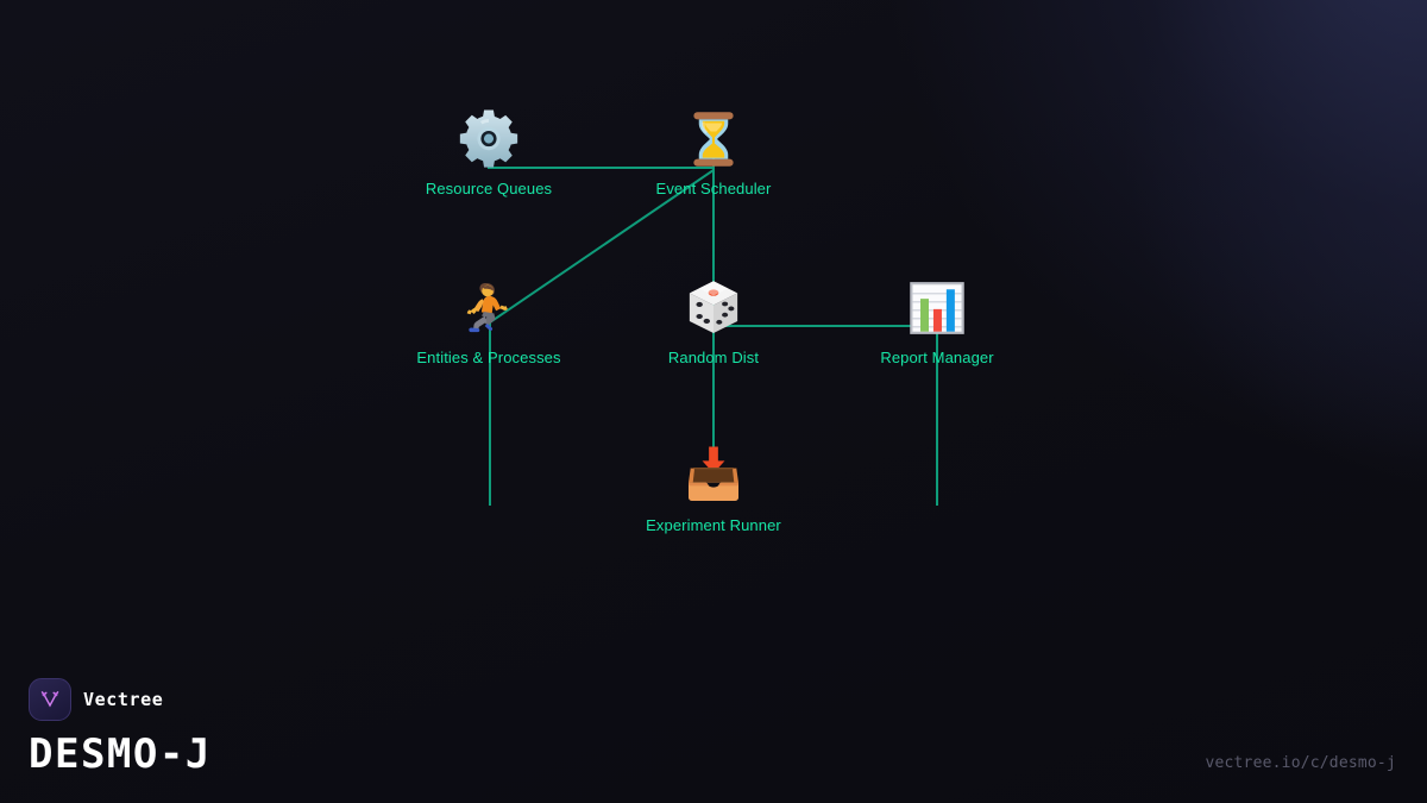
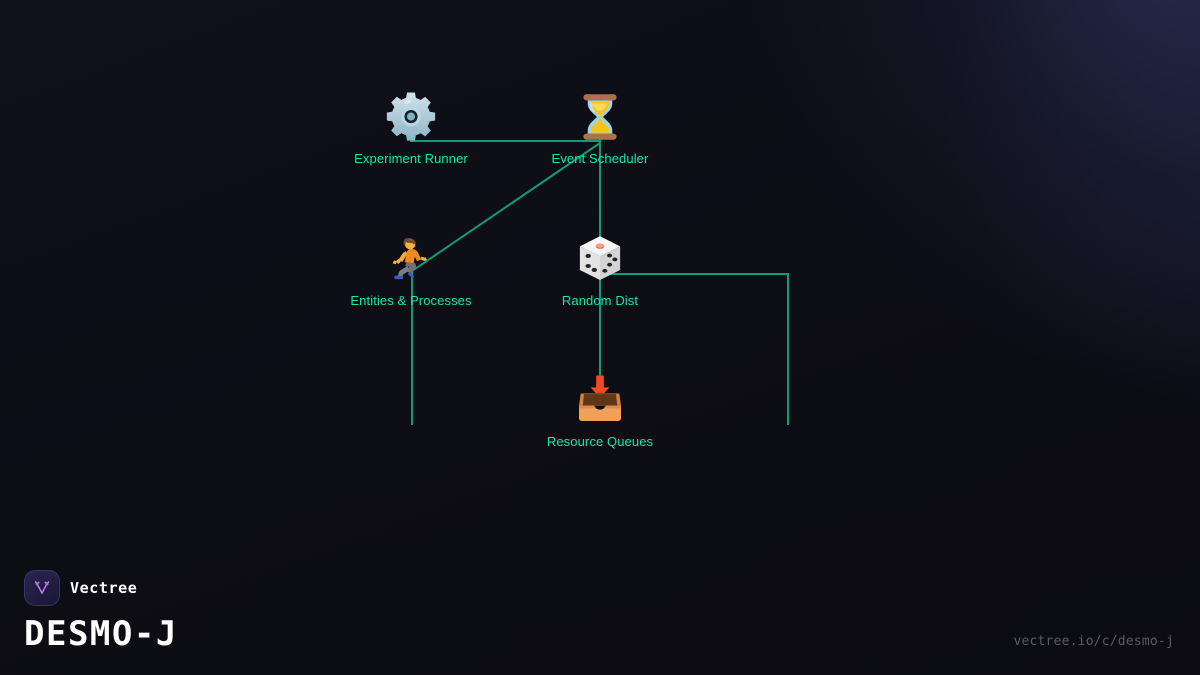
- Resource Queues
+ Experiment Runner
  Event Scheduler
  Entities & Processes
  Random Dist
- Report Manager
- Experiment Runner
+ Resource Queues
  Vectree
  DESMO-J
  vectree.io/c/desmo-j
